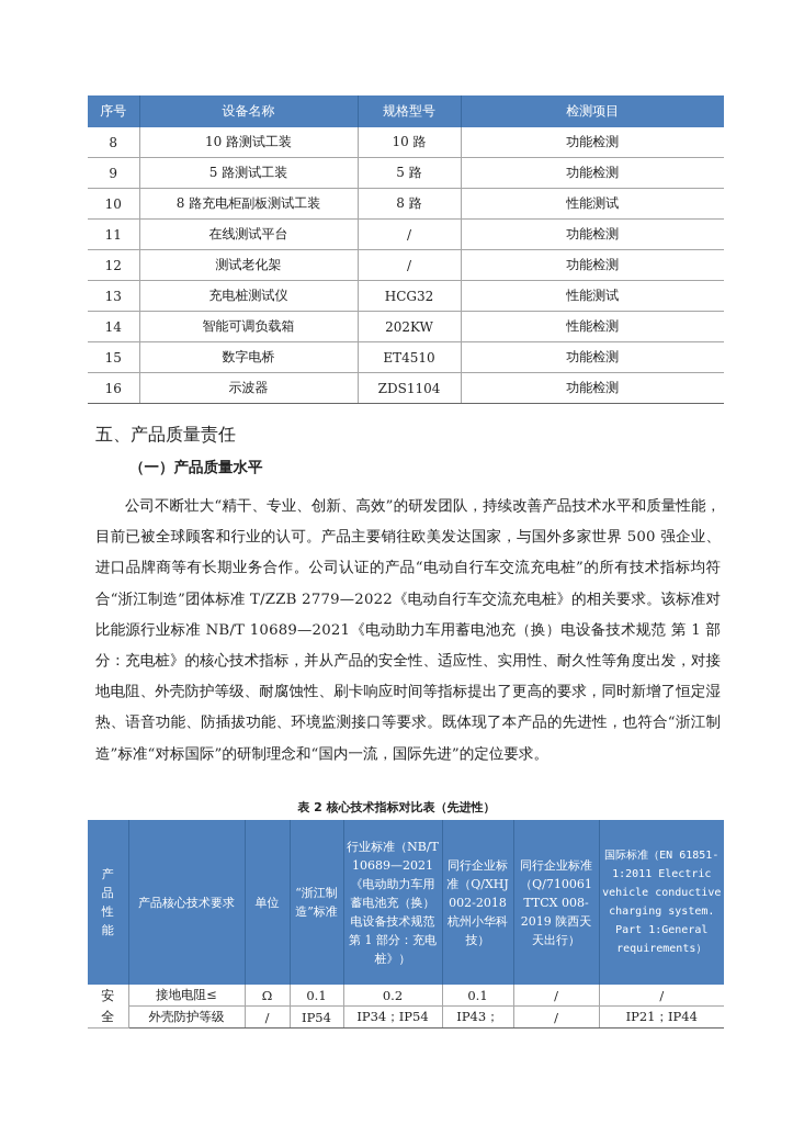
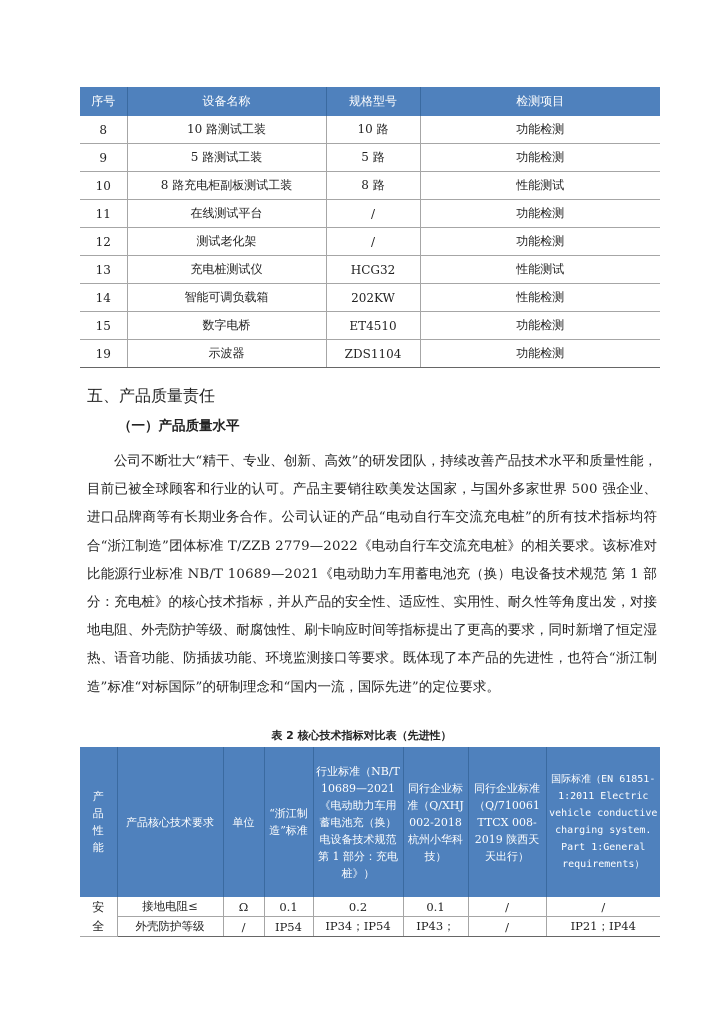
  序号	设备名称	规格型号	检测项目
  8	10 路测试工装	10 路	功能检测
  9	5 路测试工装	5 路	功能检测
  10	8 路充电柜副板测试工装	8 路	性能测试
  11	在线测试平台	/	功能检测
  12	测试老化架	/	功能检测
  13	充电桩测试仪	HCG32	性能测试
  14	智能可调负载箱	202KW	性能检测
  15	数字电桥	ET4510	功能检测
- 16	示波器	ZDS1104	功能检测
+ 19	示波器	ZDS1104	功能检测
  五、产品质量责任
  （一）产品质量水平
  公司不断壮大“精干、专业、创新、高效”的研发团队，持续改善产品技术水平和质量性能，目前已被全球顾客和行业的认可。产品主要销往欧美发达国家，与国外多家世界 500 强企业、进口品牌商等有长期业务合作。公司认证的产品“电动自行车交流充电桩”的所有技术指标均符合“浙江制造”团体标准 T/ZZB 2779—2022《电动自行车交流充电桩》的相关要求。该标准对比能源行业标准 NB/T 10689—2021《电动助力车用蓄电池充（换）电设备技术规范 第 1 部分：充电桩》的核心技术指标，并从产品的安全性、适应性、实用性、耐久性等角度出发，对接地电阻、外壳防护等级、耐腐蚀性、刷卡响应时间等指标提出了更高的要求，同时新增了恒定湿热、语音功能、防插拔功能、环境监测接口等要求。既体现了本产品的先进性，也符合“浙江制造”标准“对标国际”的研制理念和“国内一流，国际先进”的定位要求。
  表 2 核心技术指标对比表（先进性）
  产品性能	产品核心技术要求	单位	“浙江制造”标准	行业标准（NB/T 10689—2021《电动助力车用蓄电池充（换）电设备技术规范第 1 部分：充电桩》）	同行企业标准（Q/XHJ 002-2018 杭州小华科技）	同行企业标准（Q/710061 TTCX 008-2019 陕西天天出行）	国际标准（EN 61851-1:2011 Electric vehicle conductive charging system. Part 1:General requirements）
  安全	接地电阻≤	Ω	0.1	0.2	0.1	/	/
  外壳防护等级	/	IP54	IP34；IP54	IP43；	/	IP21；IP44
